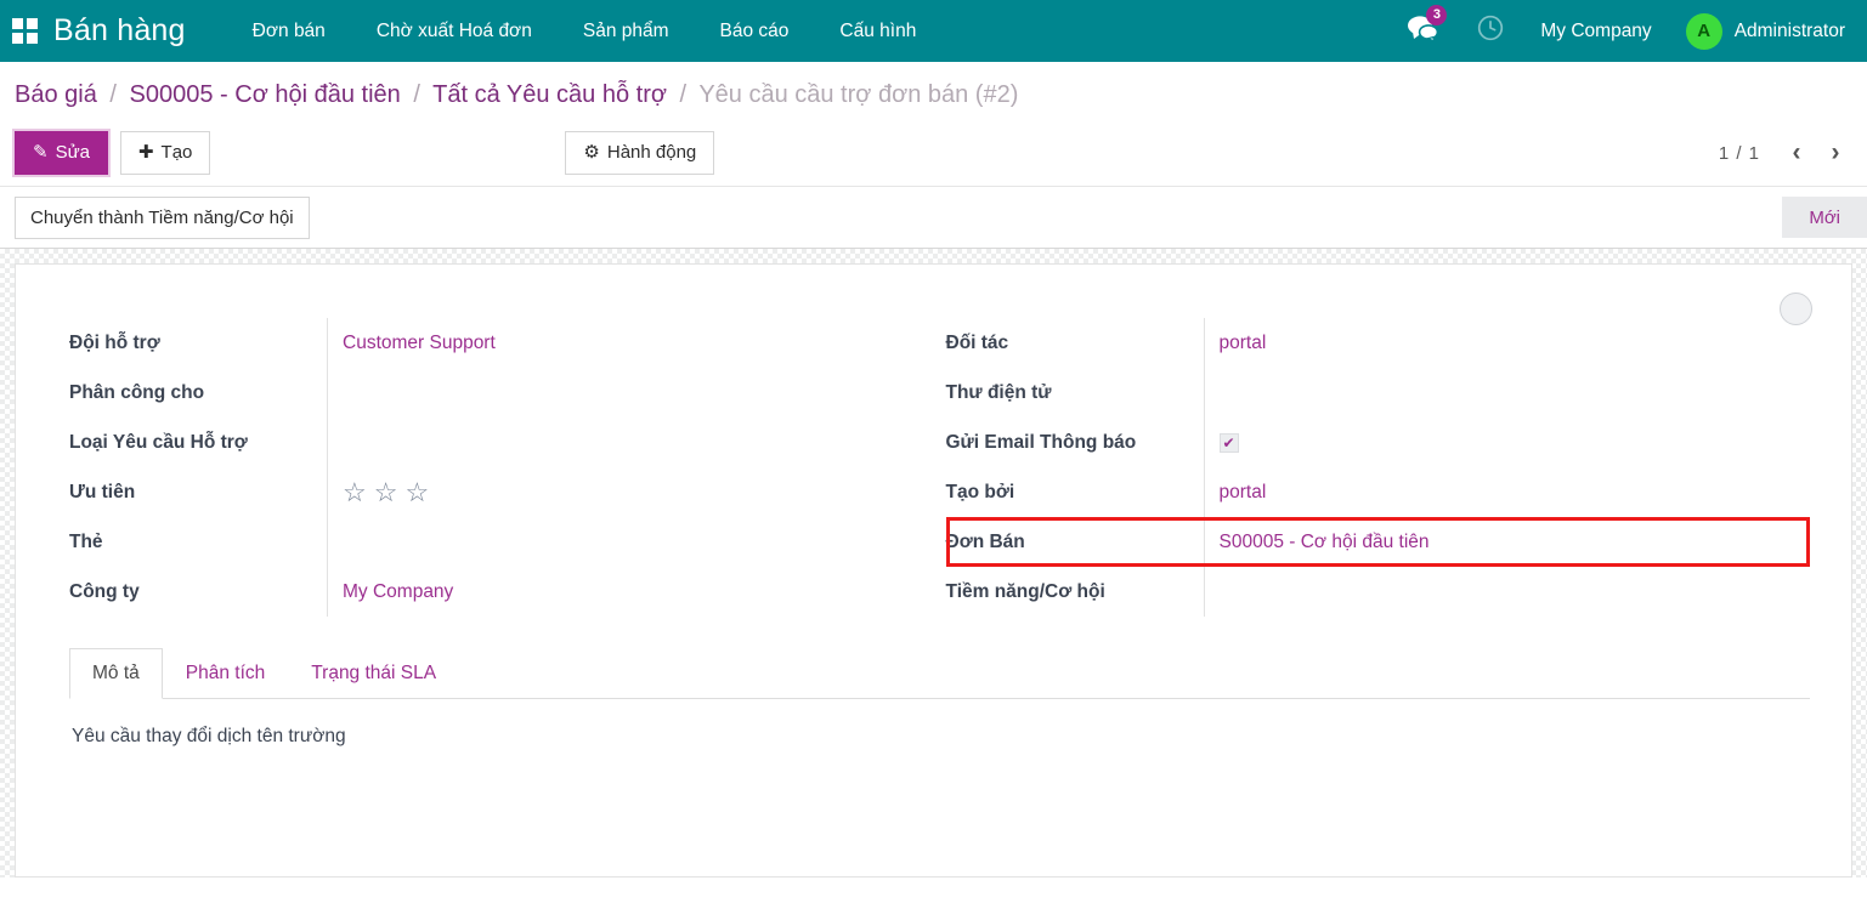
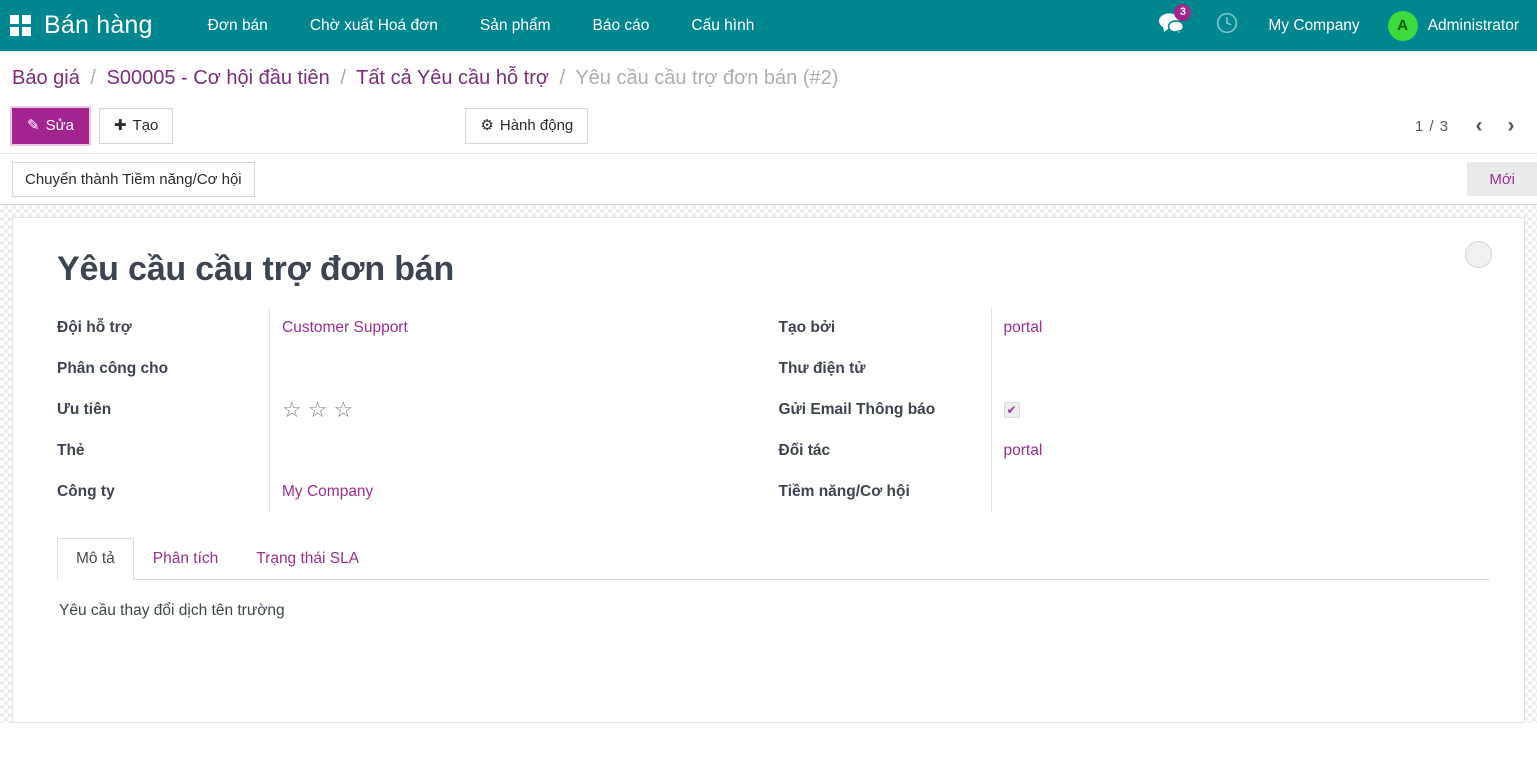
  Bán hàng
  Đơn bán
  Chờ xuất Hoá đơn
  Sản phẩm
  Báo cáo
  Cấu hình
  3
  My Company
  A
  Administrator
  Báo giá / S00005 - Cơ hội đầu tiên / Tất cả Yêu cầu hỗ trợ / Yêu cầu cầu trợ đơn bán (#2)
  ✎ Sửa
  ✚ Tạo
  ⚙ Hành động
- 1 / 1
+ 1 / 3
  ‹
  ›
  Chuyển thành Tiềm năng/Cơ hội
  Mới
+ Yêu cầu cầu trợ đơn bán
  Đội hỗ trợ
  Customer Support
  Phân công cho
- Loại Yêu cầu Hỗ trợ
  Ưu tiên
  ☆
  ☆
  ☆
  Thẻ
  Công ty
  My Company
- Đối tác
+ Tạo bởi
  portal
  Thư điện tử
  Gửi Email Thông báo
  ✔
- Tạo bởi
+ Đối tác
  portal
- Đơn Bán
- S00005 - Cơ hội đầu tiên
  Tiềm năng/Cơ hội
  Mô tả
  Phân tích
  Trạng thái SLA
  Yêu cầu thay đổi dịch tên trường
